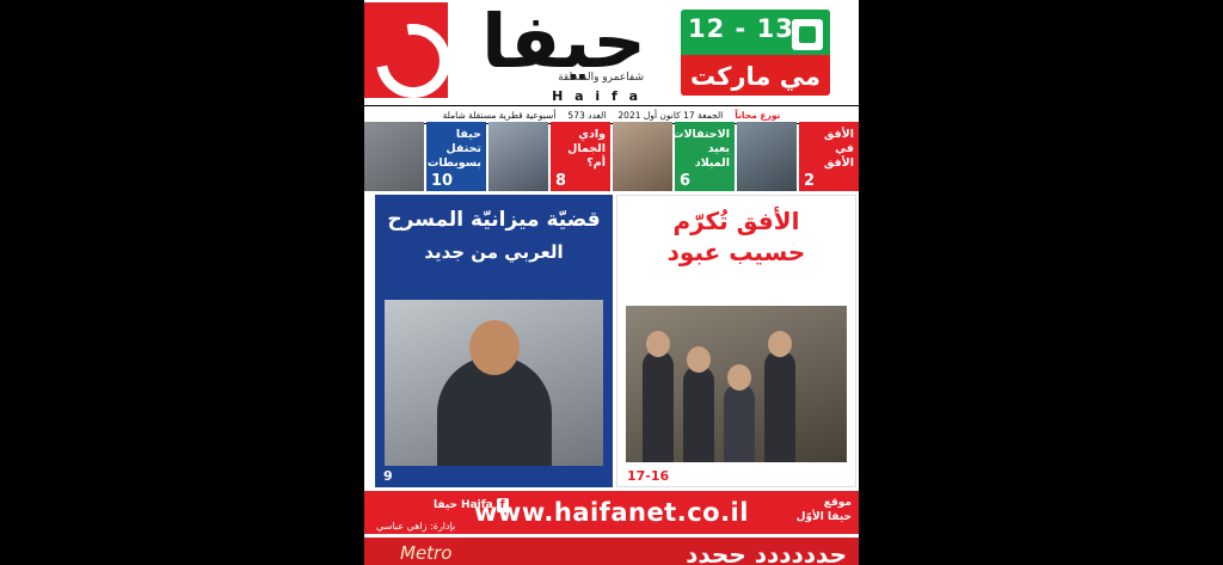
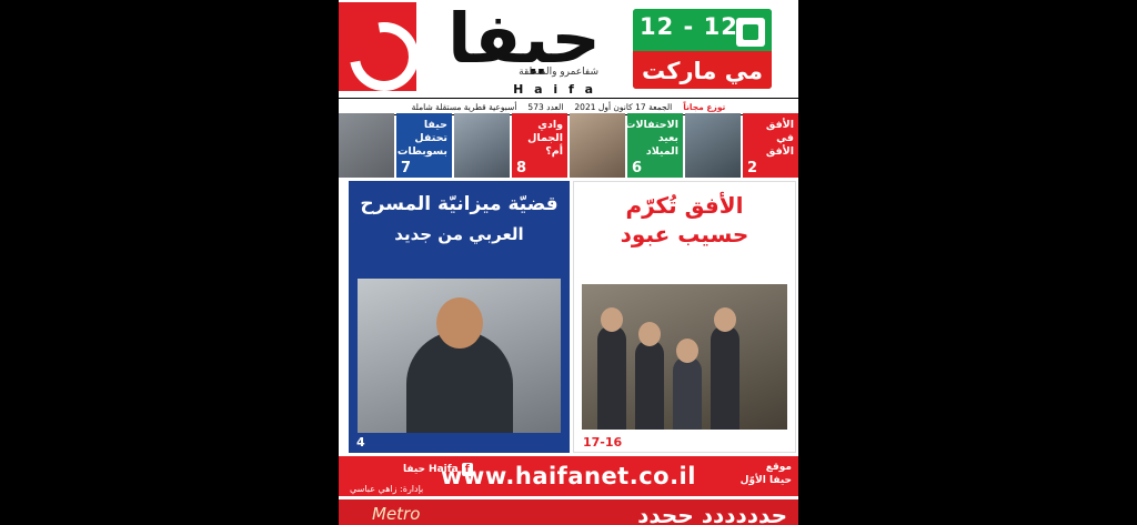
- 13 - 12
+ 12 - 12
  مي ماركت
  حيفا
  شفاعمرو والمنطقة
  H a i f a
  توزع مجاناً
  الجمعة 17 كانون أول 2021
  العدد 573
  أسبوعية قطرية مستقلة شاملة
  الأفق
  في الأفق
  2
  الاحتفالات
  بعيد
  الميلاد
  6
  وادي
  الجمال
  أم؟
  8
  حيفا
  تحتفل
  بسوبطات
- 10
+ 7
  الأفق تُكرّم
  حسيب عبود
  17-16
  قضيّة ميزانيّة المسرح
  العربي من جديد
- 9
+ 4
  موقع
  حيفا الأوّل
  www.haifanet.co.il
  f
  Haifa
  حيفا
  بإدارة: زاهي عباسي
  حدددددد ححدد
  Metro
